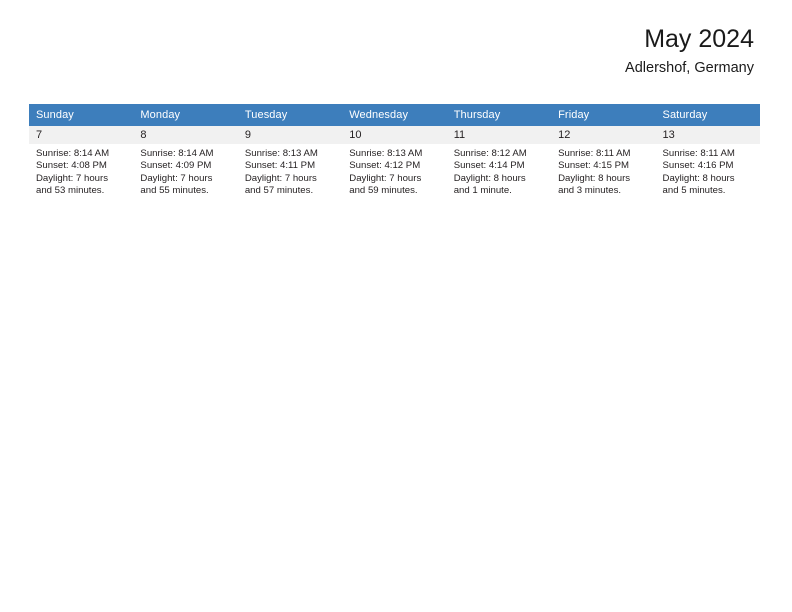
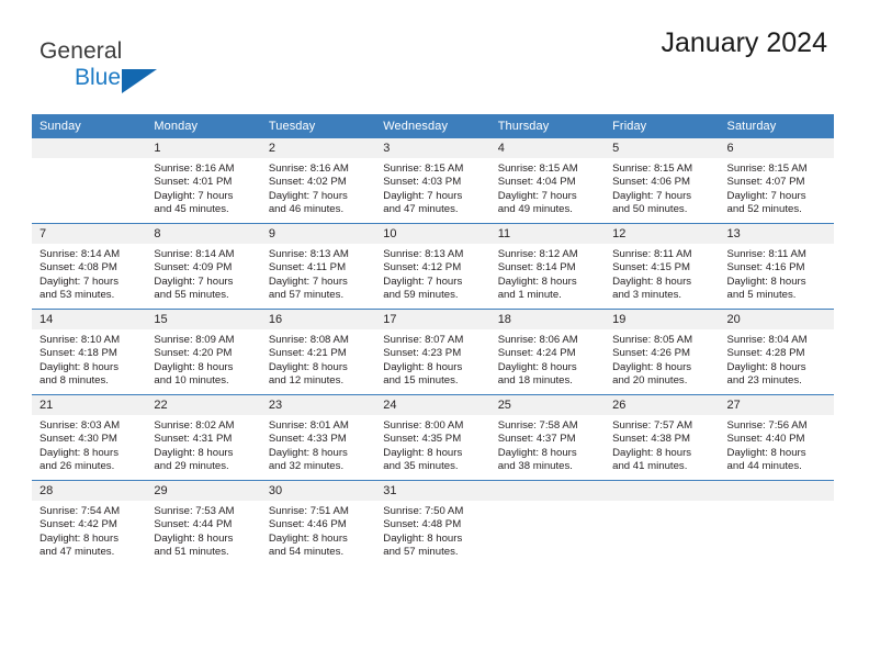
+ General
+ Blue
- May 2024
+ January 2024
- Adlershof, Germany
  Sunday	Monday	Tuesday	Wednesday	Thursday	Friday	Saturday
+ 	1Sunrise: 8:16 AMSunset: 4:01 PMDaylight: 7 hoursand 45 minutes.	2Sunrise: 8:16 AMSunset: 4:02 PMDaylight: 7 hoursand 46 minutes.	3Sunrise: 8:15 AMSunset: 4:03 PMDaylight: 7 hoursand 47 minutes.	4Sunrise: 8:15 AMSunset: 4:04 PMDaylight: 7 hoursand 49 minutes.	5Sunrise: 8:15 AMSunset: 4:06 PMDaylight: 7 hoursand 50 minutes.	6Sunrise: 8:15 AMSunset: 4:07 PMDaylight: 7 hoursand 52 minutes.
- 7Sunrise: 8:14 AMSunset: 4:08 PMDaylight: 7 hoursand 53 minutes.	8Sunrise: 8:14 AMSunset: 4:09 PMDaylight: 7 hoursand 55 minutes.	9Sunrise: 8:13 AMSunset: 4:11 PMDaylight: 7 hoursand 57 minutes.	10Sunrise: 8:13 AMSunset: 4:12 PMDaylight: 7 hoursand 59 minutes.	11Sunrise: 8:12 AMSunset: 4:14 PMDaylight: 8 hoursand 1 minute.	12Sunrise: 8:11 AMSunset: 4:15 PMDaylight: 8 hoursand 3 minutes.	13Sunrise: 8:11 AMSunset: 4:16 PMDaylight: 8 hoursand 5 minutes.
+ 7Sunrise: 8:14 AMSunset: 4:08 PMDaylight: 7 hoursand 53 minutes.	8Sunrise: 8:14 AMSunset: 4:09 PMDaylight: 7 hoursand 55 minutes.	9Sunrise: 8:13 AMSunset: 4:11 PMDaylight: 7 hoursand 57 minutes.	10Sunrise: 8:13 AMSunset: 4:12 PMDaylight: 7 hoursand 59 minutes.	11Sunrise: 8:12 AMSunset: 8:14 PMDaylight: 8 hoursand 1 minute.	12Sunrise: 8:11 AMSunset: 4:15 PMDaylight: 8 hoursand 3 minutes.	13Sunrise: 8:11 AMSunset: 4:16 PMDaylight: 8 hoursand 5 minutes.
+ 14Sunrise: 8:10 AMSunset: 4:18 PMDaylight: 8 hoursand 8 minutes.	15Sunrise: 8:09 AMSunset: 4:20 PMDaylight: 8 hoursand 10 minutes.	16Sunrise: 8:08 AMSunset: 4:21 PMDaylight: 8 hoursand 12 minutes.	17Sunrise: 8:07 AMSunset: 4:23 PMDaylight: 8 hoursand 15 minutes.	18Sunrise: 8:06 AMSunset: 4:24 PMDaylight: 8 hoursand 18 minutes.	19Sunrise: 8:05 AMSunset: 4:26 PMDaylight: 8 hoursand 20 minutes.	20Sunrise: 8:04 AMSunset: 4:28 PMDaylight: 8 hoursand 23 minutes.
+ 21Sunrise: 8:03 AMSunset: 4:30 PMDaylight: 8 hoursand 26 minutes.	22Sunrise: 8:02 AMSunset: 4:31 PMDaylight: 8 hoursand 29 minutes.	23Sunrise: 8:01 AMSunset: 4:33 PMDaylight: 8 hoursand 32 minutes.	24Sunrise: 8:00 AMSunset: 4:35 PMDaylight: 8 hoursand 35 minutes.	25Sunrise: 7:58 AMSunset: 4:37 PMDaylight: 8 hoursand 38 minutes.	26Sunrise: 7:57 AMSunset: 4:38 PMDaylight: 8 hoursand 41 minutes.	27Sunrise: 7:56 AMSunset: 4:40 PMDaylight: 8 hoursand 44 minutes.
+ 28Sunrise: 7:54 AMSunset: 4:42 PMDaylight: 8 hoursand 47 minutes.	29Sunrise: 7:53 AMSunset: 4:44 PMDaylight: 8 hoursand 51 minutes.	30Sunrise: 7:51 AMSunset: 4:46 PMDaylight: 8 hoursand 54 minutes.	31Sunrise: 7:50 AMSunset: 4:48 PMDaylight: 8 hoursand 57 minutes.
